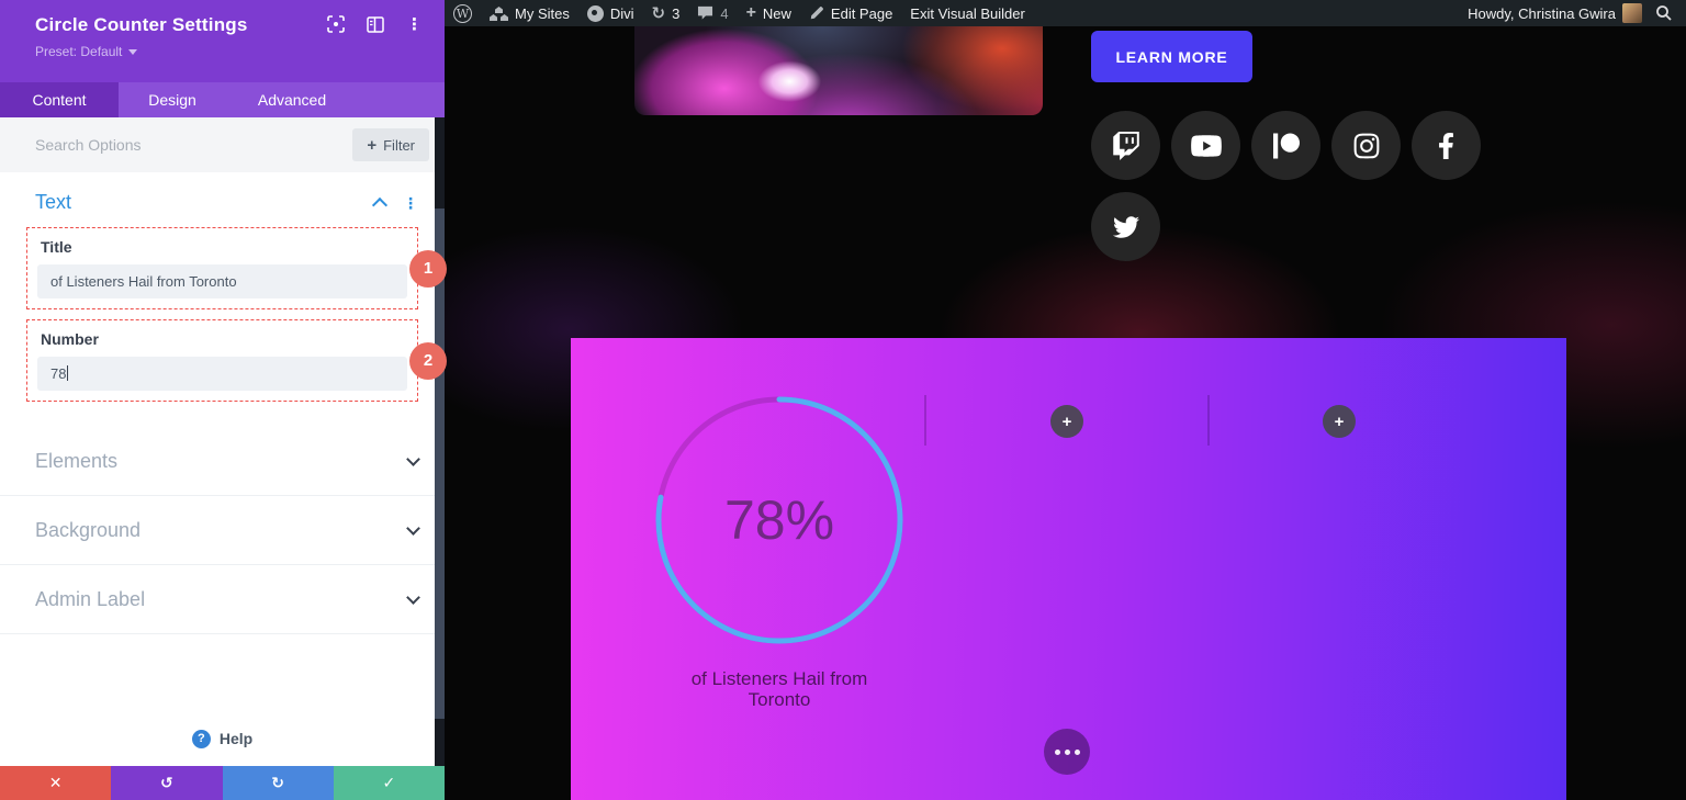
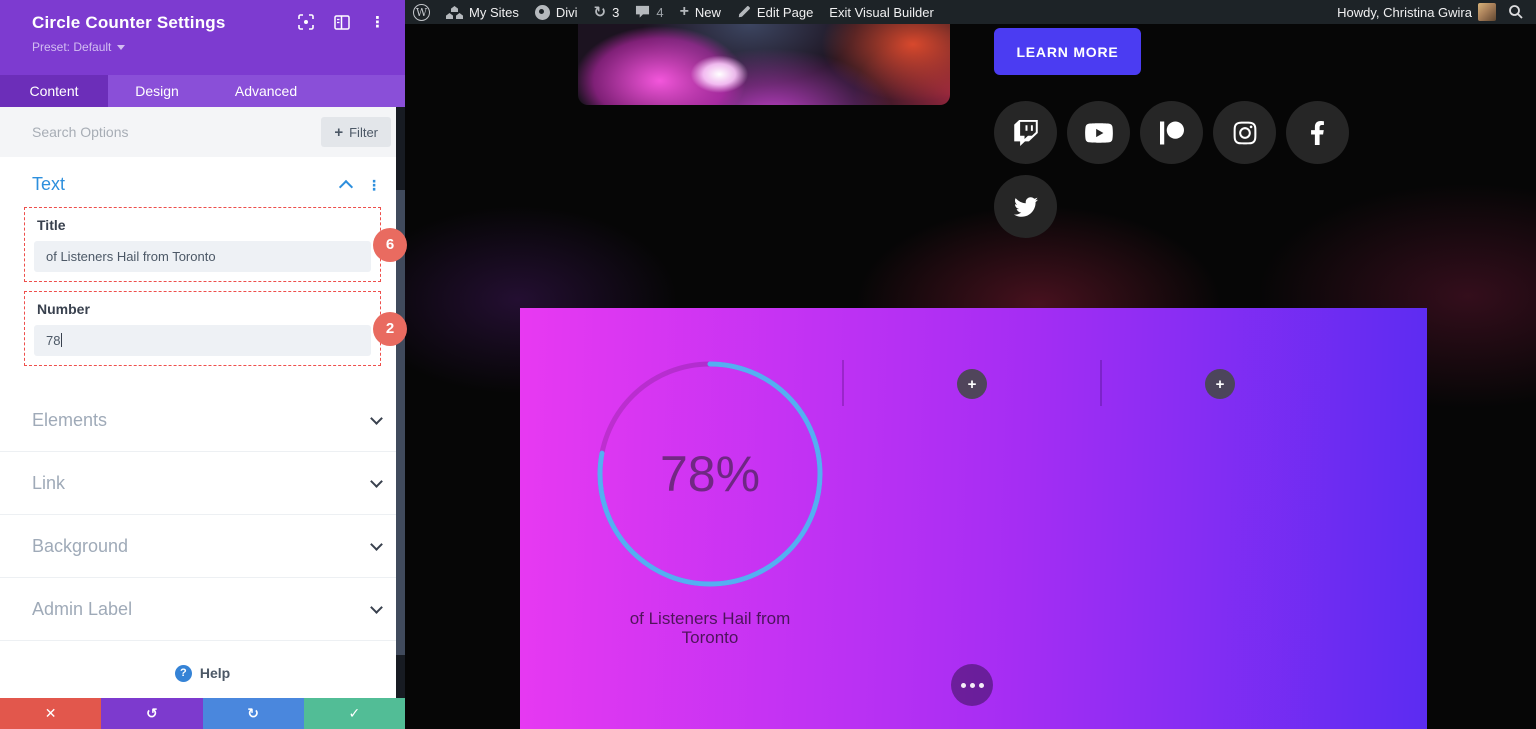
  Circle Counter Settings
  Preset: Default
  ⋮
  Content
  Design
  Advanced
  Search Options
  +
  Filter
  Text
  ⋮
  Title
  of Listeners Hail from Toronto
- 1
+ 6
  Number
  78
  2
  Elements
+ Link
  Background
  Admin Label
  ?
  Help
  ✕
  ↺
  ↻
  ✓
  W
  My Sites
  Divi
  ↻
  3
  4
  +
  New
  Edit Page
  Exit Visual Builder
  Howdy, Christina Gwira
  LEARN MORE
  78%
  of Listeners Hail from Toronto
  +
  +
